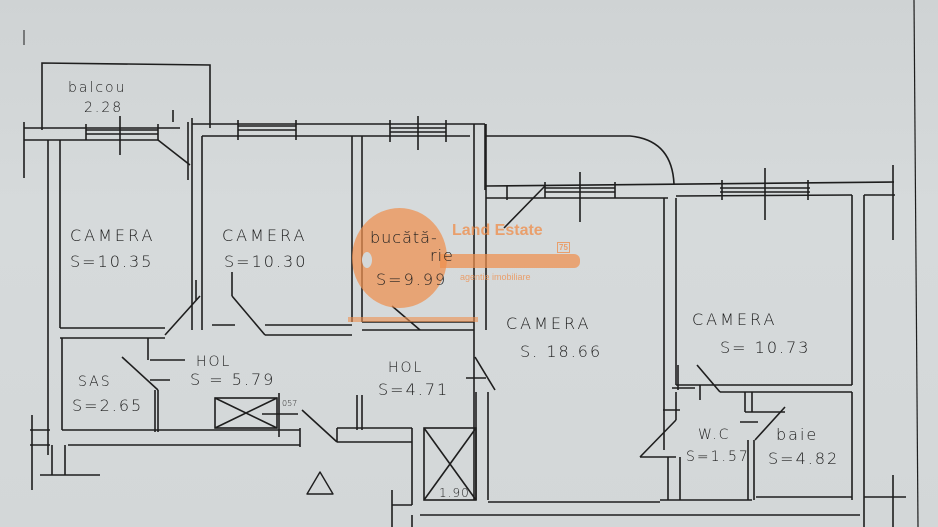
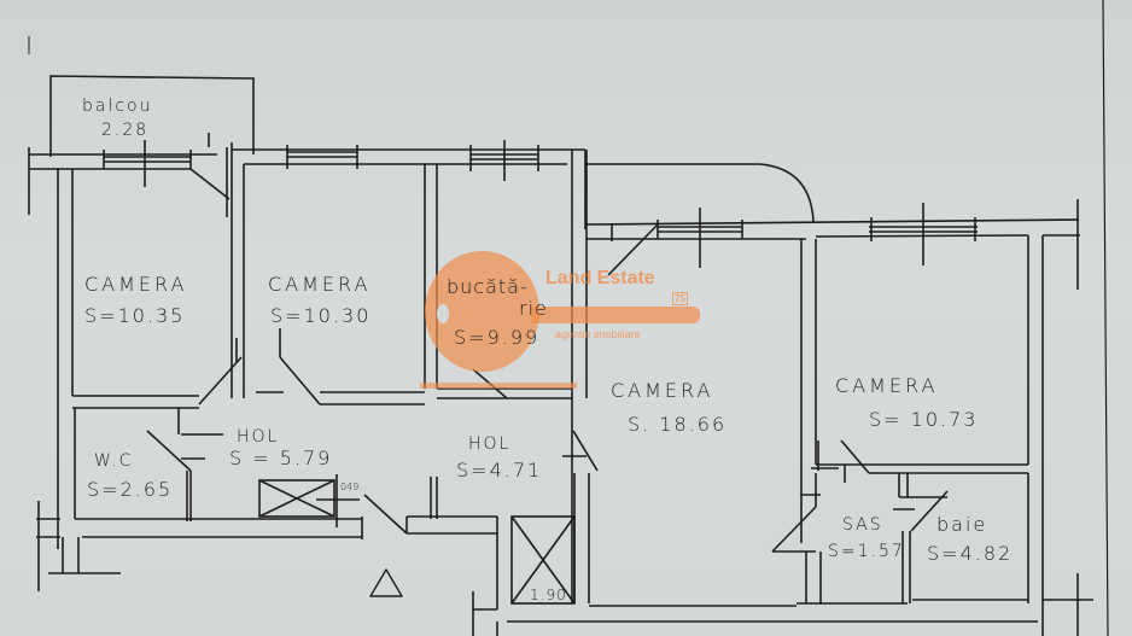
  Land Estate
  75
  agentie imobiliare
  balcou
  2.28
  CAMERA
  S=10.35
  CAMERA
  S=10.30
  bucătă-
  rie
  S=9.99
  CAMERA
  S. 18.66
  CAMERA
  S= 10.73
- SAS
+ W.C
  S=2.65
  HOL
  S = 5.79
  HOL
  S=4.71
- W.C
+ SAS
  S=1.57
  baie
  S=4.82
  1.90
- 057
+ 049
